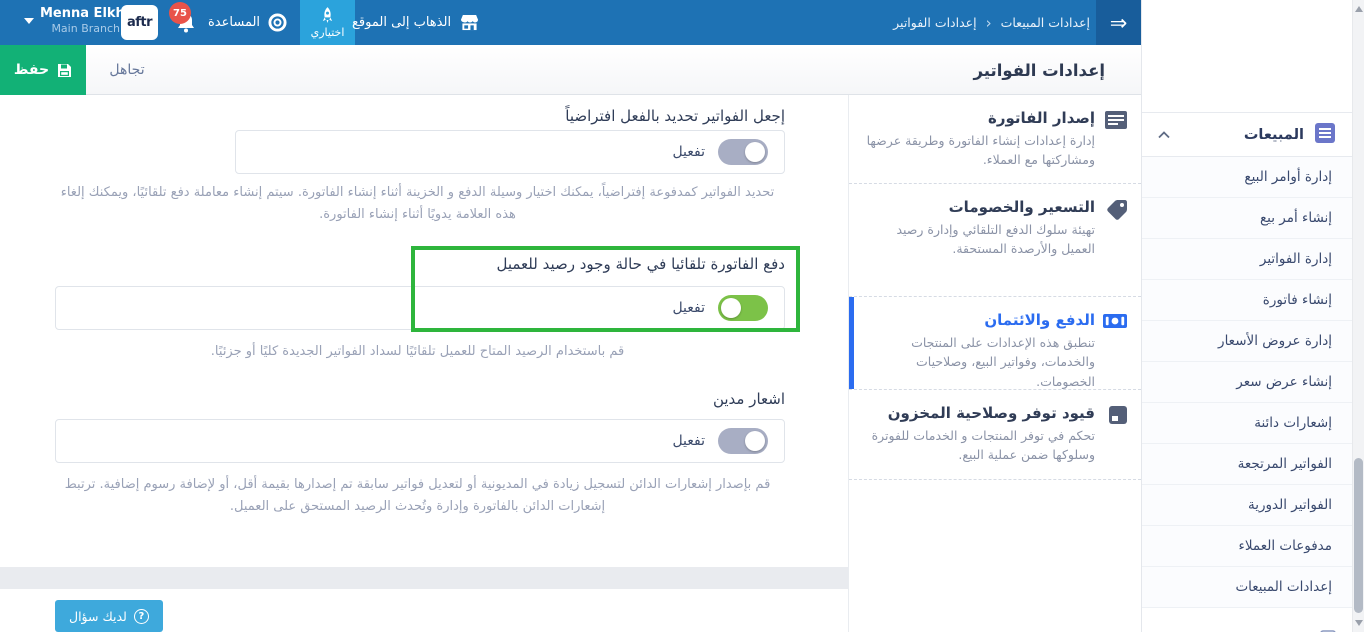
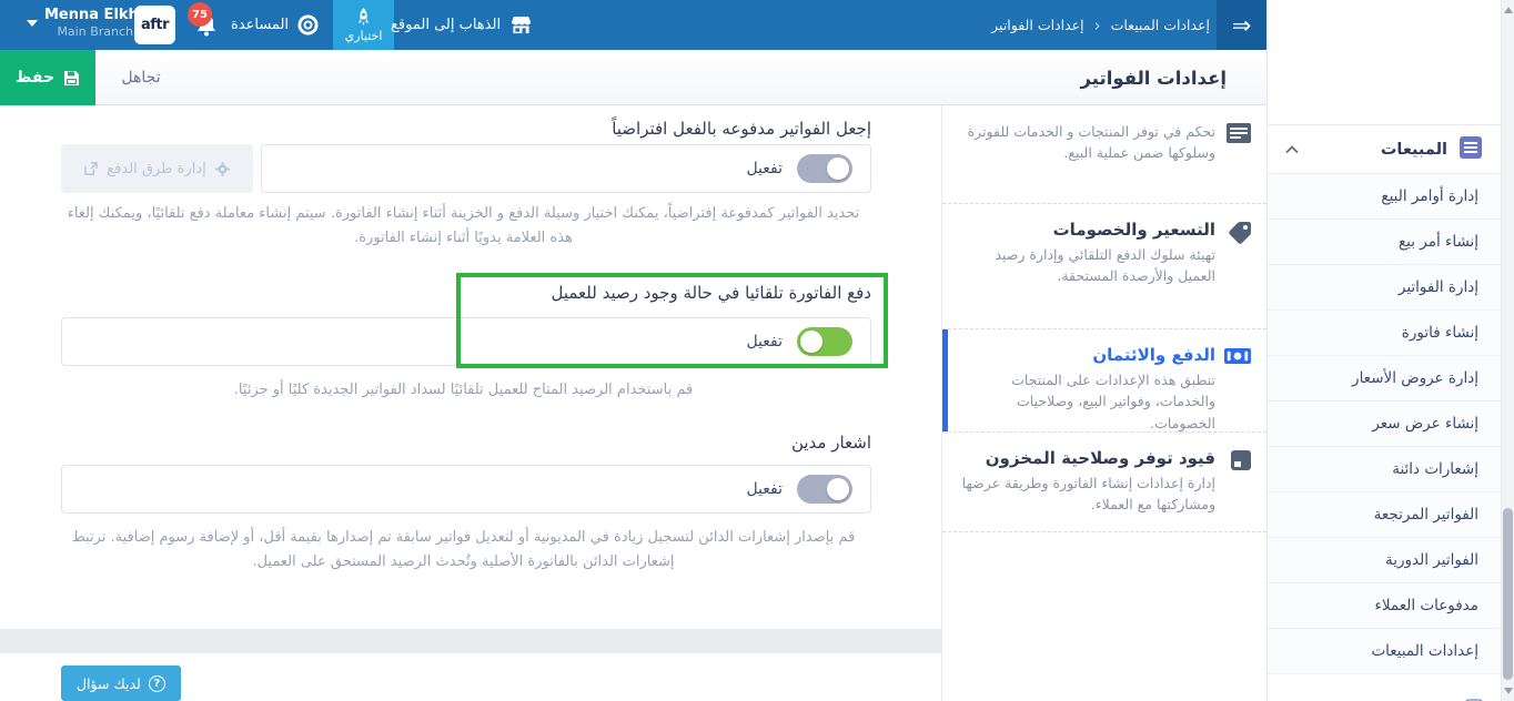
  Main Branch
  aftr
  75
  المساعدة
  اختياري
  الذهاب إلى الموقع
  إعدادات المبيعات
  ‹
  إعدادات الفواتير
  ⇒
  حفظ
  تجاهل
  إعدادات الفواتير
- إجعل الفواتير تحديد بالفعل افتراضياً
+ إجعل الفواتير مدفوعه بالفعل افتراضياً
  تفعيل
+ إدارة طرق الدفع
  تحديد الفواتير كمدفوعة إفتراضياً، يمكنك اختيار وسيلة الدفع و الخزينة أثناء إنشاء الفاتورة. سيتم إنشاء معاملة دفع تلقائيًا، ويمكنك إلغاء هذه العلامة يدويًا أثناء إنشاء الفاتورة.
  دفع الفاتورة تلقائيا في حالة وجود رصيد للعميل
  تفعيل
  قم باستخدام الرصيد المتاح للعميل تلقائيًا لسداد الفواتير الجديدة كليًا أو جزئيًا.
  اشعار مدين
  تفعيل
- قم بإصدار إشعارات الدائن لتسجيل زيادة في المديونية أو لتعديل فواتير سابقة تم إصدارها بقيمة أقل، أو لإضافة رسوم إضافية. ترتبط إشعارات الدائن بالفاتورة وإدارة وتُحدث الرصيد المستحق على العميل.
+ قم بإصدار إشعارات الدائن لتسجيل زيادة في المديونية أو لتعديل فواتير سابقة تم إصدارها بقيمة أقل، أو لإضافة رسوم إضافية. ترتبط إشعارات الدائن بالفاتورة الأصلية وتُحدث الرصيد المستحق على العميل.
  لديك سؤال
  ?
- إصدار الفاتورة
- إدارة إعدادات إنشاء الفاتورة وطريقة عرضها ومشاركتها مع العملاء.
+ تحكم في توفر المنتجات و الخدمات للفوترة وسلوكها ضمن عملية البيع.
  التسعير والخصومات
  تهيئة سلوك الدفع التلقائي وإدارة رصيد العميل والأرصدة المستحقة.
  الدفع والائتمان
  تنطبق هذه الإعدادات على المنتجات والخدمات، وفواتير البيع، وصلاحيات الخصومات.
  قيود توفر وصلاحية المخزون
- تحكم في توفر المنتجات و الخدمات للفوترة وسلوكها ضمن عملية البيع.
+ إدارة إعدادات إنشاء الفاتورة وطريقة عرضها ومشاركتها مع العملاء.
  المبيعات
  إدارة أوامر البيع
  إنشاء أمر بيع
  إدارة الفواتير
  إنشاء فاتورة
  إدارة عروض الأسعار
  إنشاء عرض سعر
  إشعارات دائنة
  الفواتير المرتجعة
  الفواتير الدورية
  مدفوعات العملاء
  إعدادات المبيعات
